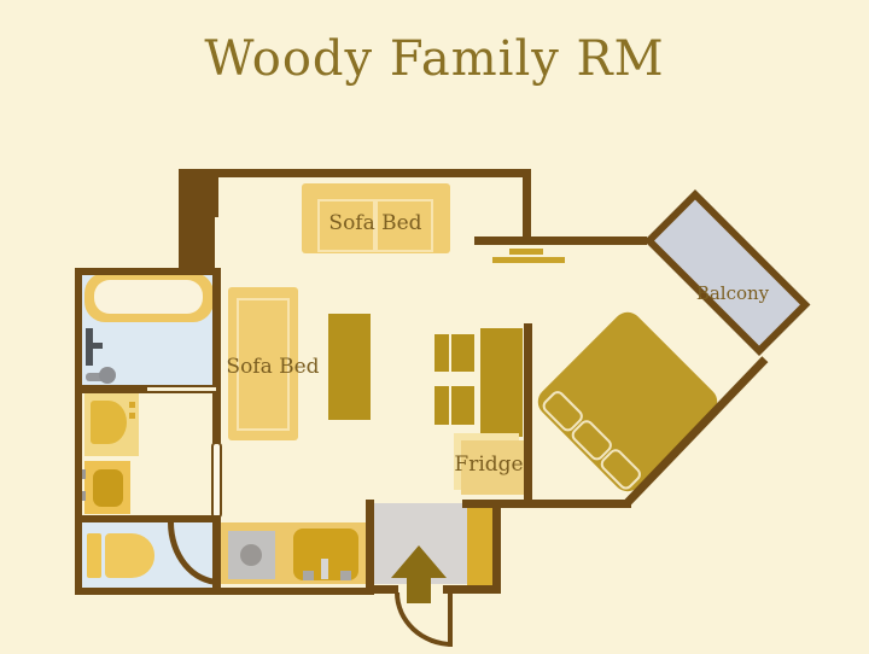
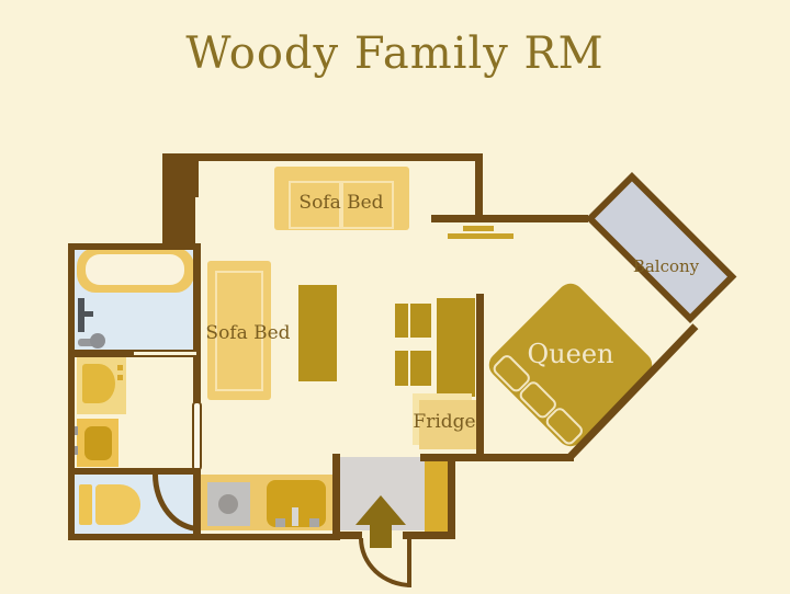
  Woody Family RM
  Sofa Bed
  Sofa Bed
  Balcony
+ Queen
  Fridge
